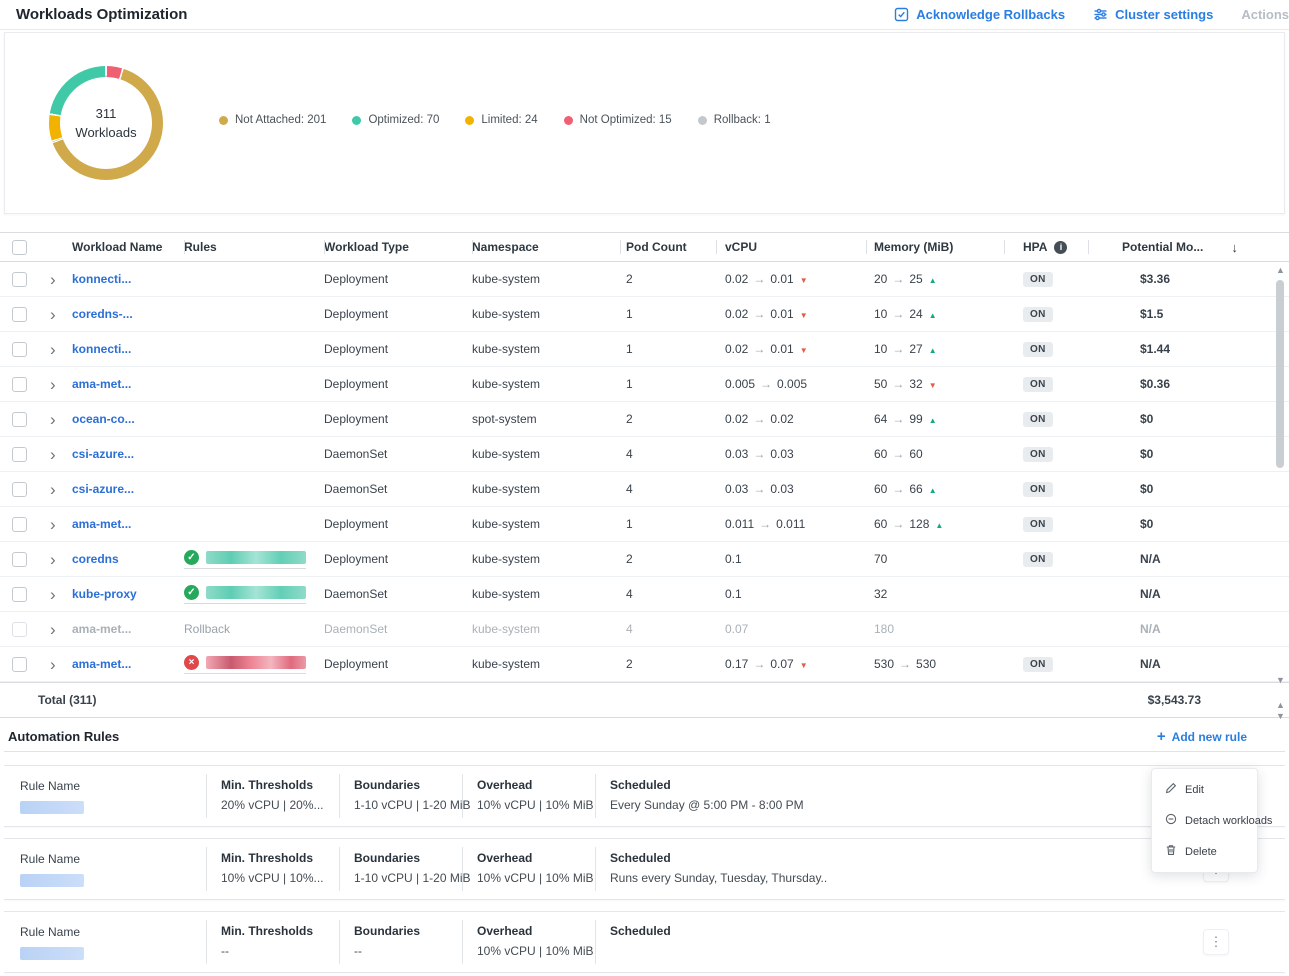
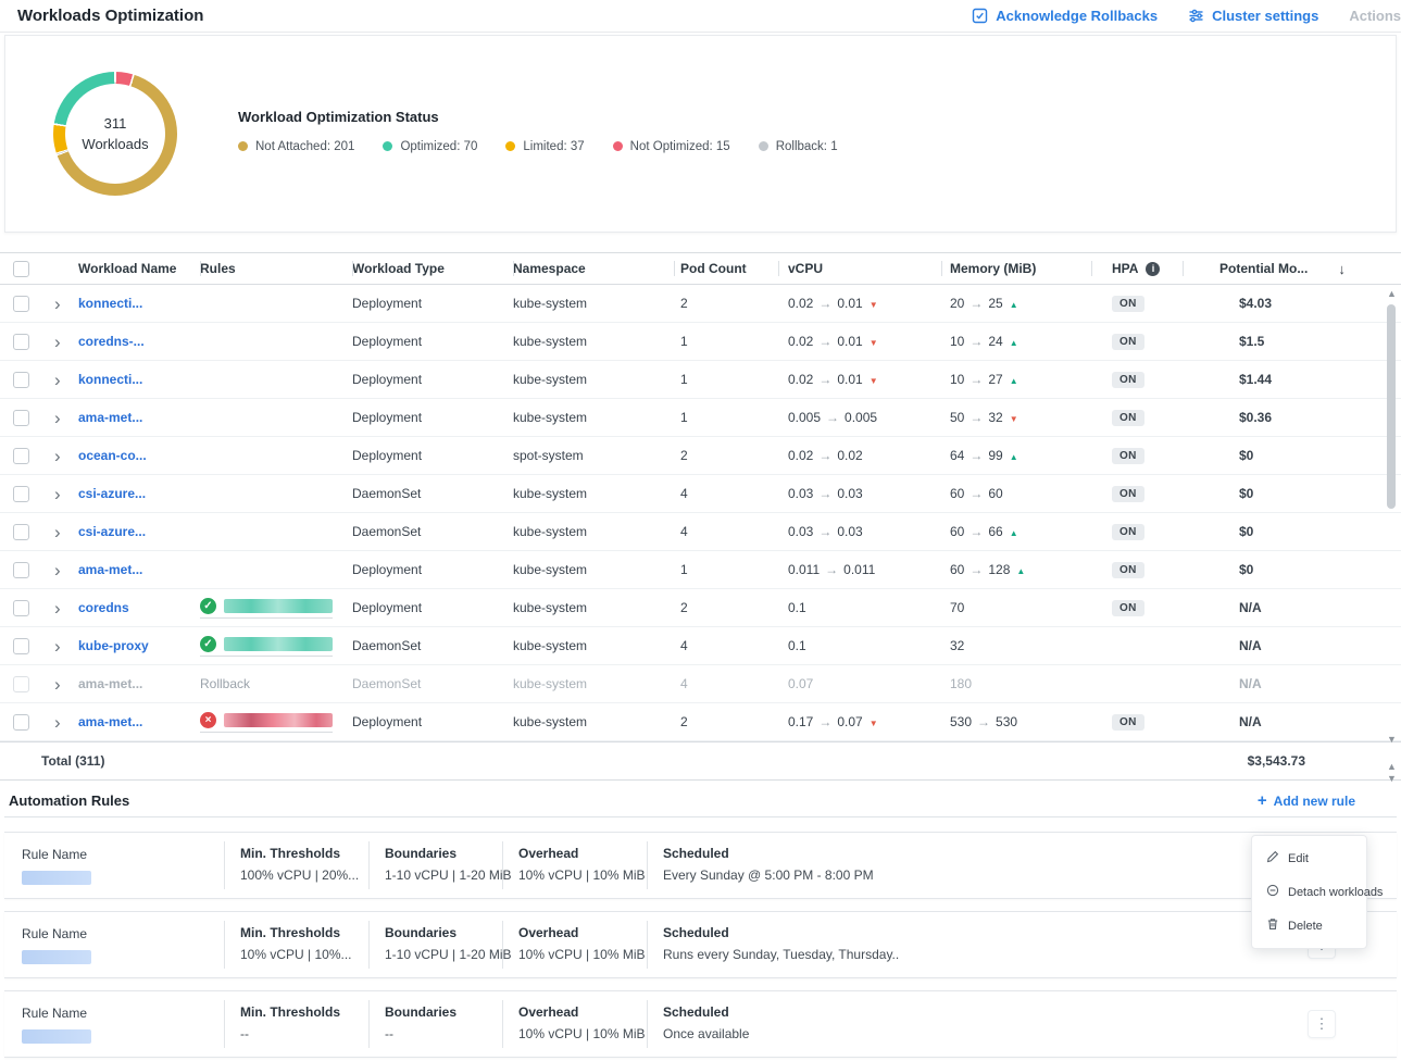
  Workloads Optimization
  Acknowledge Rollbacks
  Cluster settings
  Actions
  311
  Workloads
+ Workload Optimization Status
  Not Attached: 201
  Optimized: 70
- Limited: 24
+ Limited: 37
  Not Optimized: 15
  Rollback: 1
  Workload Name
  Rules
  Workload Type
  Namespace
  Pod Count
  vCPU
  Memory (MiB)
  HPA
  i
  Potential Mo...
  ↓
  ›
  konnecti...
  Deployment
  kube-system
  2
  0.02 → 0.01 ▼
  20 → 25 ▲
  ON
- $3.36
+ $4.03
  ›
  coredns-...
  Deployment
  kube-system
  1
  0.02 → 0.01 ▼
  10 → 24 ▲
  ON
  $1.5
  ›
  konnecti...
  Deployment
  kube-system
  1
  0.02 → 0.01 ▼
  10 → 27 ▲
  ON
  $1.44
  ›
  ama-met...
  Deployment
  kube-system
  1
  0.005 → 0.005
  50 → 32 ▼
  ON
  $0.36
  ›
  ocean-co...
  Deployment
  spot-system
  2
  0.02 → 0.02
  64 → 99 ▲
  ON
  $0
  ›
  csi-azure...
  DaemonSet
  kube-system
  4
  0.03 → 0.03
  60 → 60
  ON
  $0
  ›
  csi-azure...
  DaemonSet
  kube-system
  4
  0.03 → 0.03
  60 → 66 ▲
  ON
  $0
  ›
  ama-met...
  Deployment
  kube-system
  1
  0.011 → 0.011
  60 → 128 ▲
  ON
  $0
  ›
  coredns
  ✓
  Deployment
  kube-system
  2
  0.1
  70
  ON
  N/A
  ›
  kube-proxy
  ✓
  DaemonSet
  kube-system
  4
  0.1
  32
  N/A
  ›
  ama-met...
  Rollback
  DaemonSet
  kube-system
  4
  0.07
  180
  N/A
  ›
  ama-met...
  ×
  Deployment
  kube-system
  2
  0.17 → 0.07 ▼
  530 → 530
  ON
  N/A
  Total (311)
  $3,543.73
  ▲
  ▼
  ▲
  ▼
  Automation Rules
  +
  Add new rule
  Rule Name
  Min. Thresholds
- 20% vCPU | 20%...
+ 100% vCPU | 20%...
  Boundaries
  1-10 vCPU | 1-20 M
  Overhead
  10% vCPU | 10% MiB
  Scheduled
  Every Sunday @ 5:00 PM - 8:00 PM
  Rule Name
  Min. Thresholds
  10% vCPU | 10%...
  Boundaries
  1-10 vCPU | 1-20 M
  Overhead
  10% vCPU | 10% MiB
  Scheduled
  Runs every Sunday, Tuesday, Thursday..
  Rule Name
  Min. Thresholds
  --
  Boundaries
  --
  Overhead
  10% vCPU | 10% MiB
  Scheduled
+ Once available
  ⋮
  Edit
  Detach workloads
  Delete
